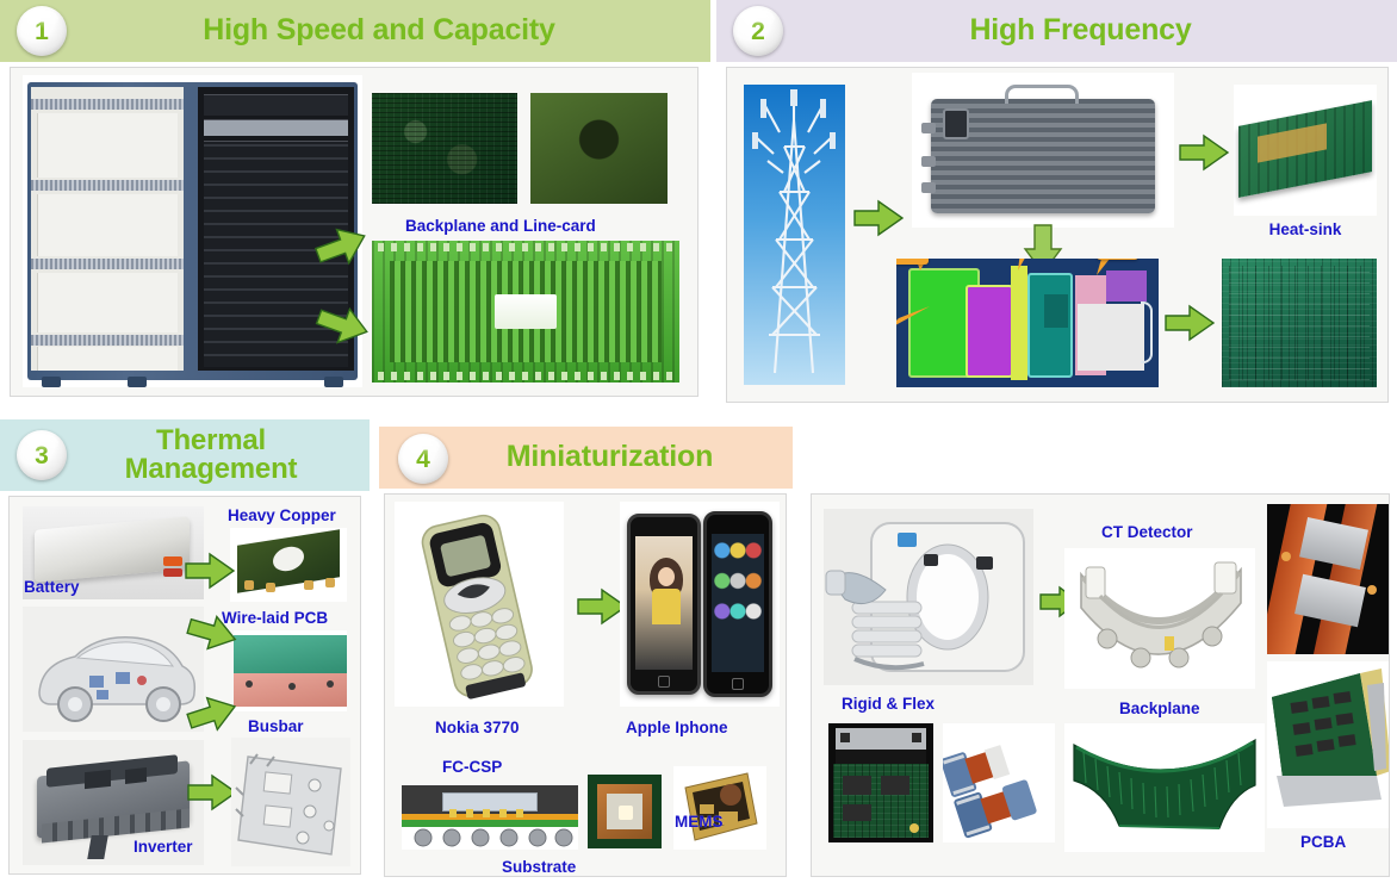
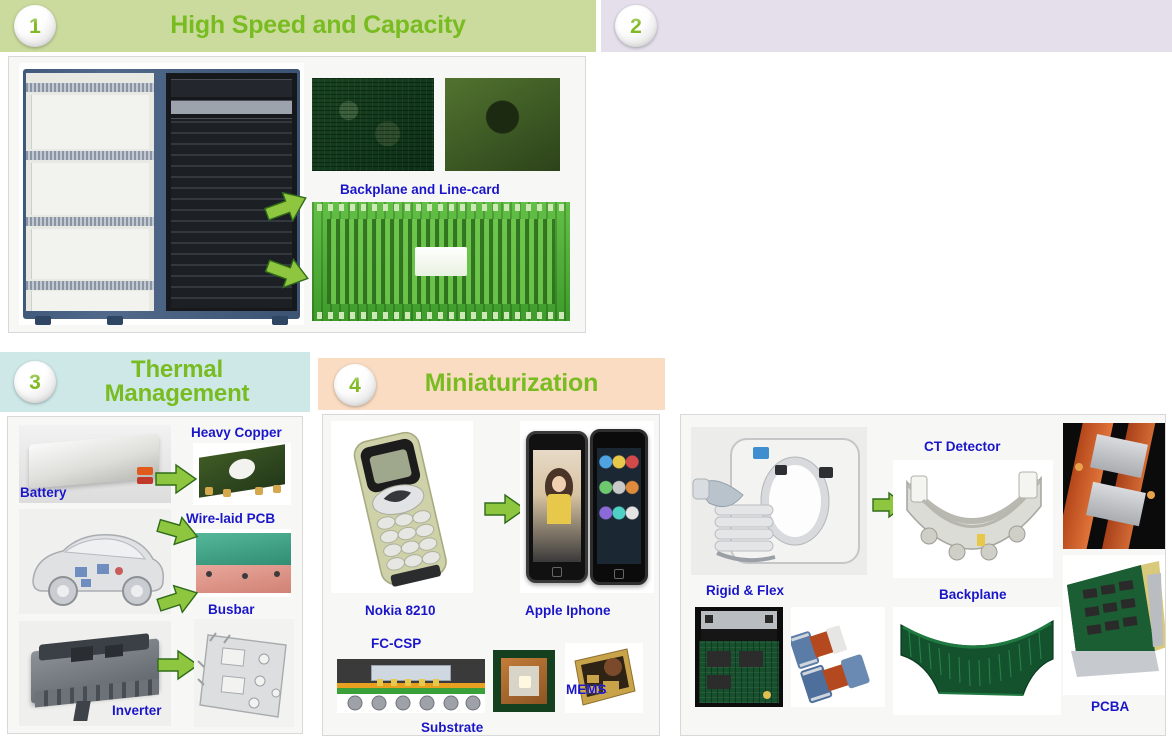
  1
  High Speed and Capacity
  Backplane and Line-card
  2
- High Frequency
- Heat-sink
  3
  Thermal
  Management
  Battery
  Heavy Copper
  Wire-laid PCB
  Busbar
  Inverter
  4
  Miniaturization
- Nokia 3770
+ Nokia 8210
  Apple Iphone
  FC-CSP
  Substrate
  MEMS
  CT Detector
  Rigid & Flex
  Backplane
  PCBA
